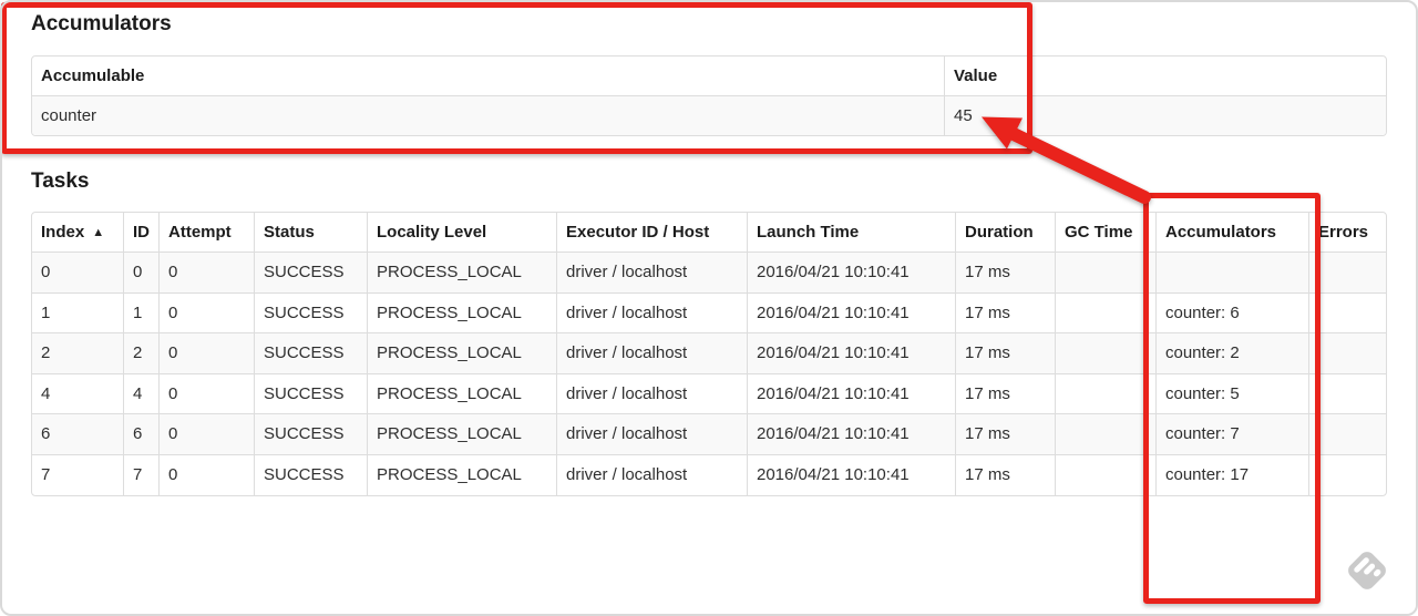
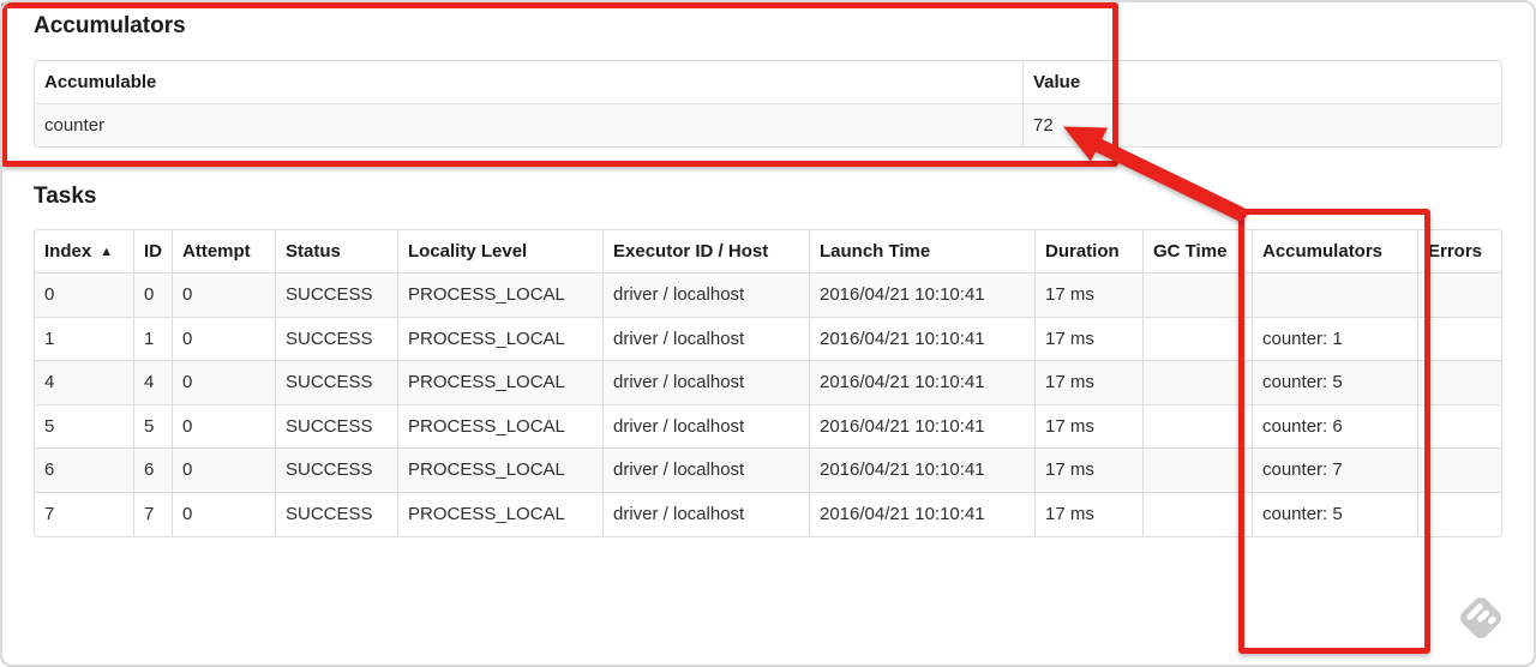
  Accumulators
  Accumulable	Value
- counter	45
+ counter	72
  Tasks
  Index ▲	ID	Attempt	Status	Locality Level	Executor ID / Host	Launch Time	Duration	GC Time	Accumulators	Errors
  0	0	0	SUCCESS	PROCESS_LOCAL	driver / localhost	2016/04/21 10:10:41	17 ms
- 1	1	0	SUCCESS	PROCESS_LOCAL	driver / localhost	2016/04/21 10:10:41	17 ms		counter: 6
+ 1	1	0	SUCCESS	PROCESS_LOCAL	driver / localhost	2016/04/21 10:10:41	17 ms		counter: 1
- 2	2	0	SUCCESS	PROCESS_LOCAL	driver / localhost	2016/04/21 10:10:41	17 ms		counter: 2
  4	4	0	SUCCESS	PROCESS_LOCAL	driver / localhost	2016/04/21 10:10:41	17 ms		counter: 5
+ 5	5	0	SUCCESS	PROCESS_LOCAL	driver / localhost	2016/04/21 10:10:41	17 ms		counter: 6
  6	6	0	SUCCESS	PROCESS_LOCAL	driver / localhost	2016/04/21 10:10:41	17 ms		counter: 7
- 7	7	0	SUCCESS	PROCESS_LOCAL	driver / localhost	2016/04/21 10:10:41	17 ms		counter: 17
+ 7	7	0	SUCCESS	PROCESS_LOCAL	driver / localhost	2016/04/21 10:10:41	17 ms		counter: 5
